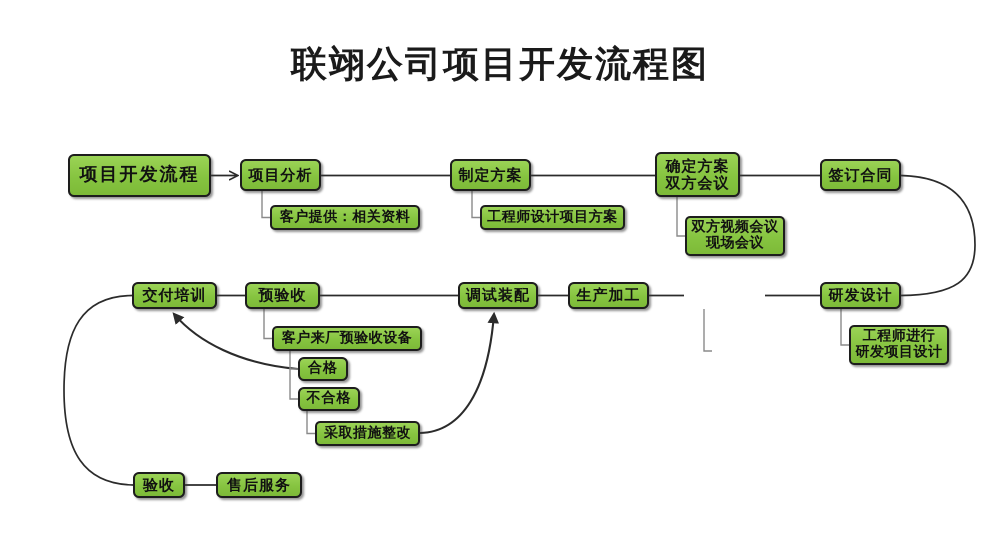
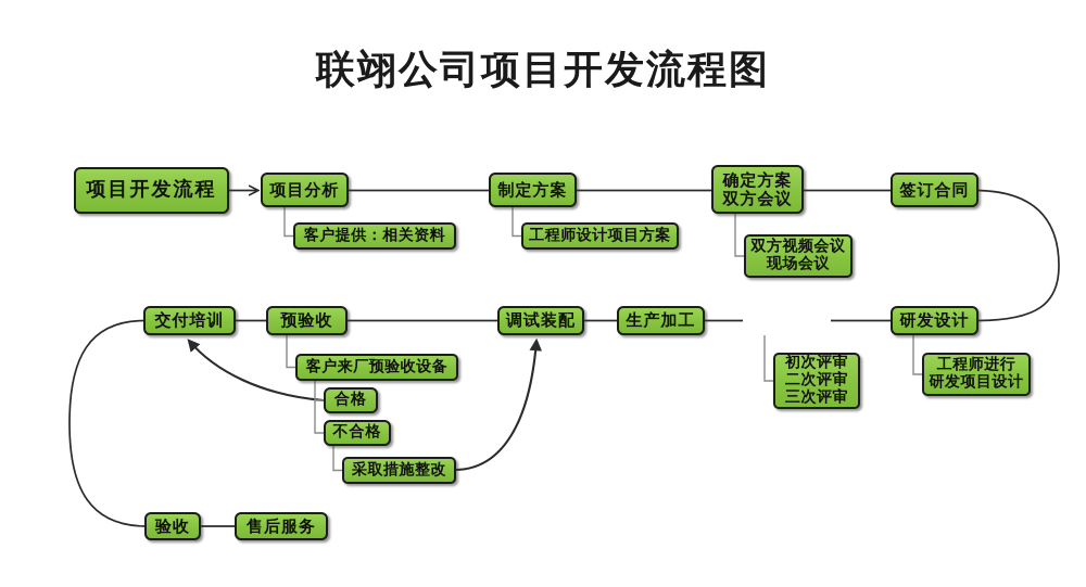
  联翊公司项目开发流程图
  项目开发流程
  项目分析
  客户提供：相关资料
  制定方案
  工程师设计项目方案
  确定方案
  双方会议
  双方视频会议
  现场会议
  签订合同
  研发设计
  工程师进行
  研发项目设计
+ 初次评审
+ 二次评审
+ 三次评审
  生产加工
  调试装配
  预验收
  客户来厂预验收设备
  合格
  不合格
  采取措施整改
  交付培训
  验收
  售后服务
